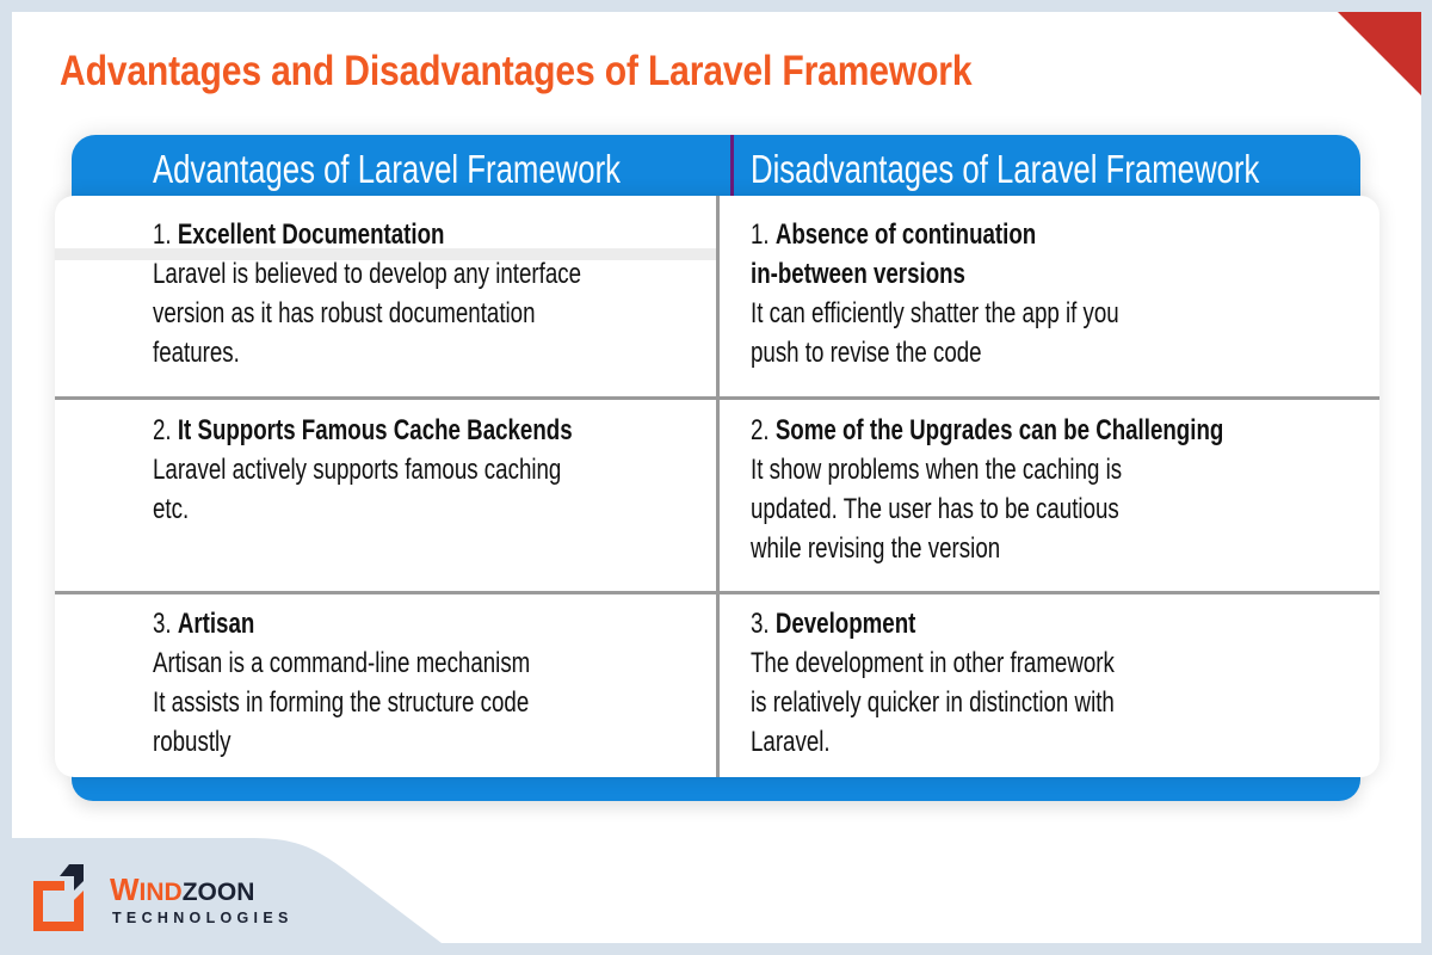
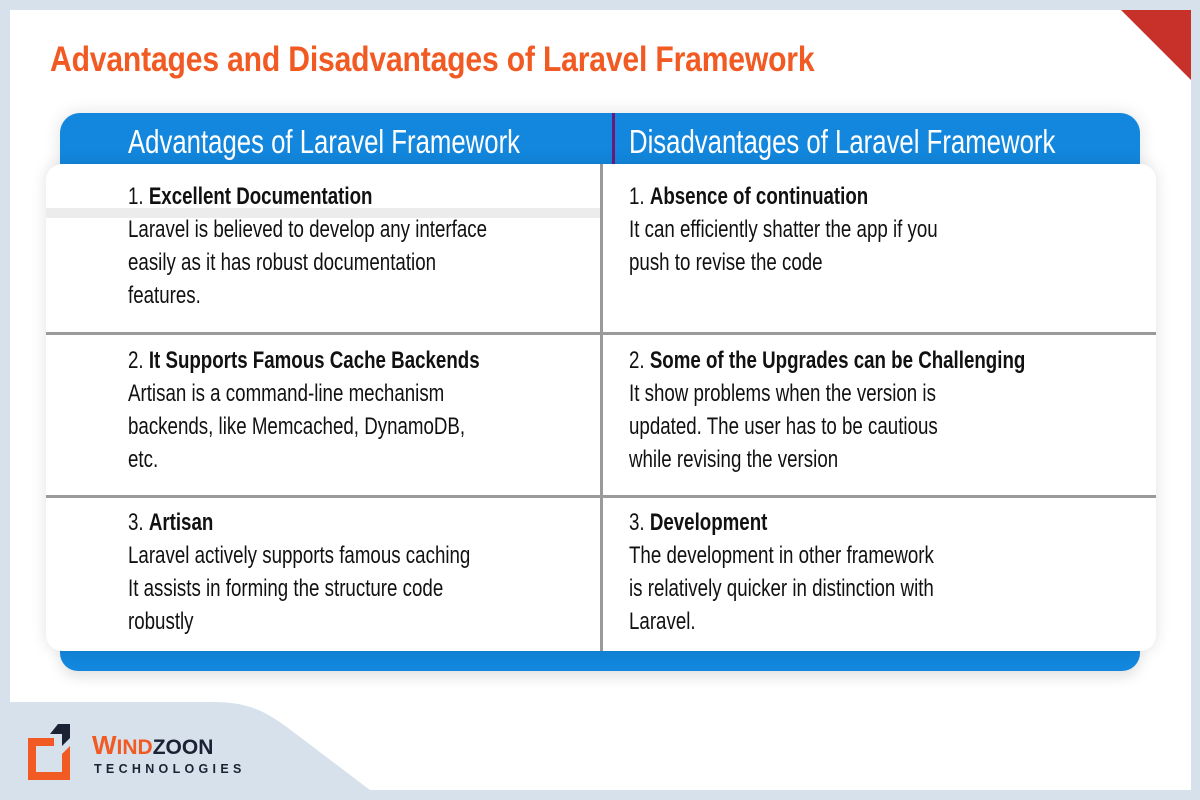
  Advantages and Disadvantages of Laravel Framework
  Advantages of Laravel Framework
  Disadvantages of Laravel Framework
  1. Excellent Documentation
  Laravel is believed to develop any interface
- version as it has robust documentation
+ easily as it has robust documentation
  features.
  2. It Supports Famous Cache Backends
- Laravel actively supports famous caching
+ Artisan is a command-line mechanism
+ backends, like Memcached, DynamoDB,
  etc.
  3. Artisan
- Artisan is a command-line mechanism
+ Laravel actively supports famous caching
  It assists in forming the structure code
  robustly
  1. Absence of continuation
- in-between versions
  It can efficiently shatter the app if you
  push to revise the code
  2. Some of the Upgrades can be Challenging
- It show problems when the caching is
+ It show problems when the version is
  updated. The user has to be cautious
  while revising the version
  3. Development
  The development in other framework
  is relatively quicker in distinction with
  Laravel.
  WINDZOON
  TECHNOLOGIES
